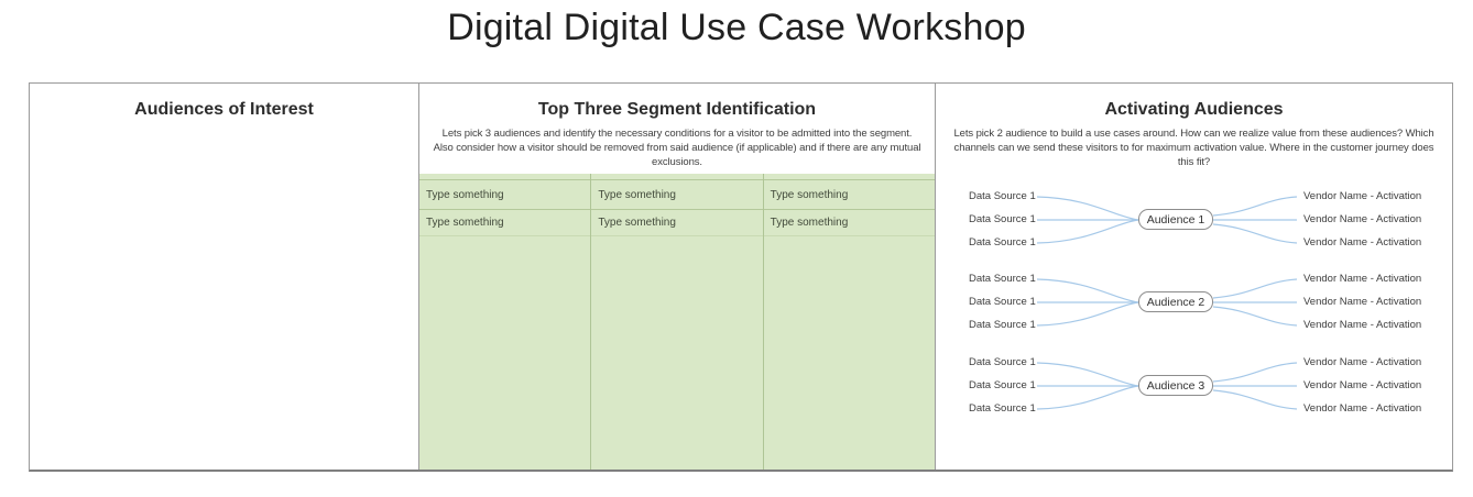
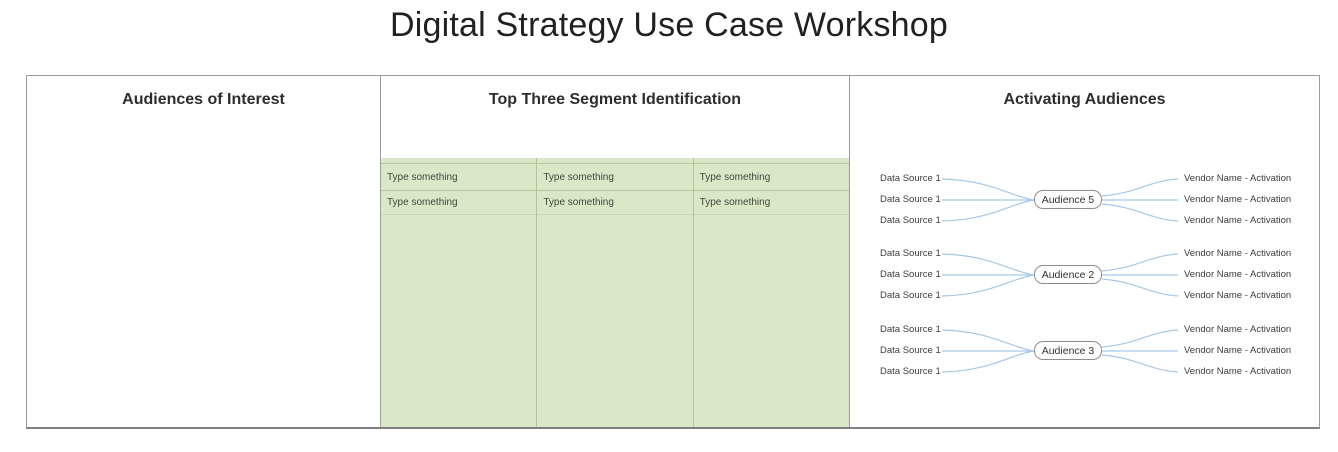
- Digital Digital Use Case Workshop
+ Digital Strategy Use Case Workshop
  Audiences of Interest
  Top Three Segment Identification
- Lets pick 3 audiences and identify the necessary conditions for a visitor to be admitted into the segment. Also consider how a visitor should be removed from said audience (if applicable) and if there are any mutual exclusions.
  Type something
  Type something
  Type something
  Type something
  Type something
  Type something
  Activating Audiences
- Lets pick 2 audience to build a use cases around. How can we realize value from these audiences? Which channels can we send these visitors to for maximum activation value. Where in the customer journey does this fit?
  Data Source 1
  Data Source 1
  Data Source 1
- Audience 1
+ Audience 5
  Vendor Name - Activation
  Vendor Name - Activation
  Vendor Name - Activation
  Data Source 1
  Data Source 1
  Data Source 1
  Audience 2
  Vendor Name - Activation
  Vendor Name - Activation
  Vendor Name - Activation
  Data Source 1
  Data Source 1
  Data Source 1
  Audience 3
  Vendor Name - Activation
  Vendor Name - Activation
  Vendor Name - Activation
